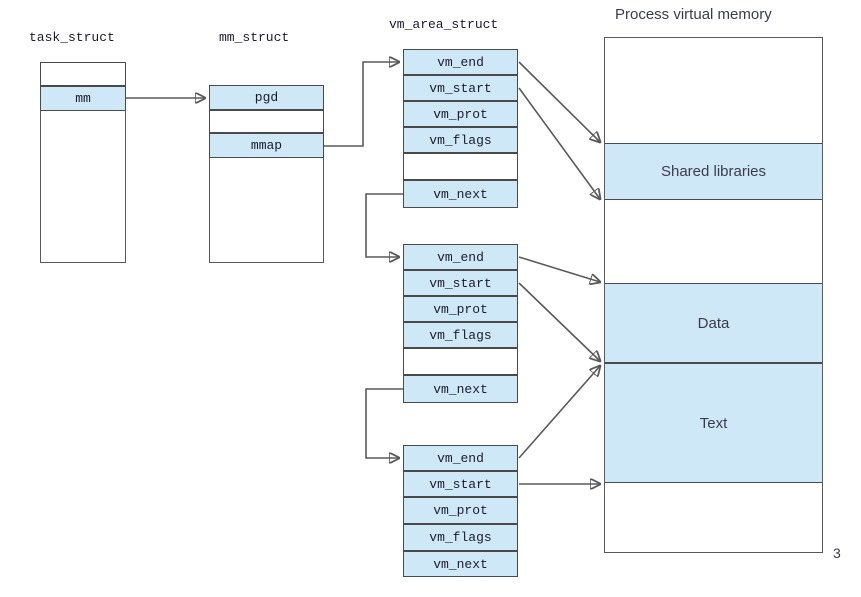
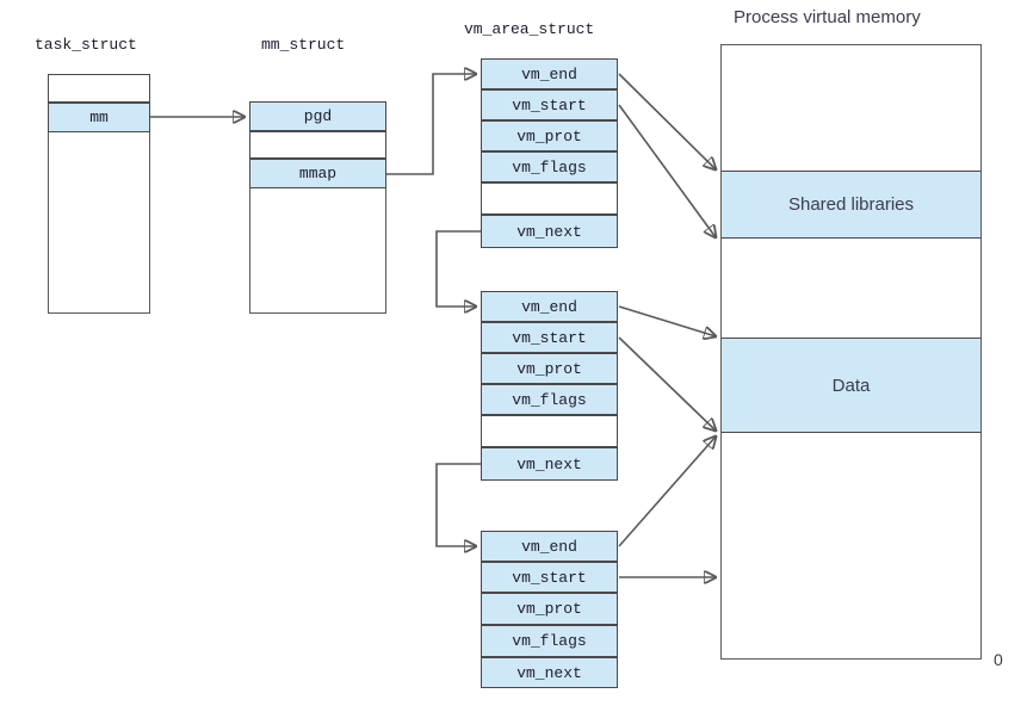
  task_struct
  mm_struct
  vm_area_struct
  Process virtual memory
  mm
  pgd
  mmap
  vm_end
  vm_start
  vm_prot
  vm_flags
  vm_next
  vm_end
  vm_start
  vm_prot
  vm_flags
  vm_next
  vm_end
  vm_start
  vm_prot
  vm_flags
  vm_next
  Shared libraries
  Data
- Text
- 3
+ 0
